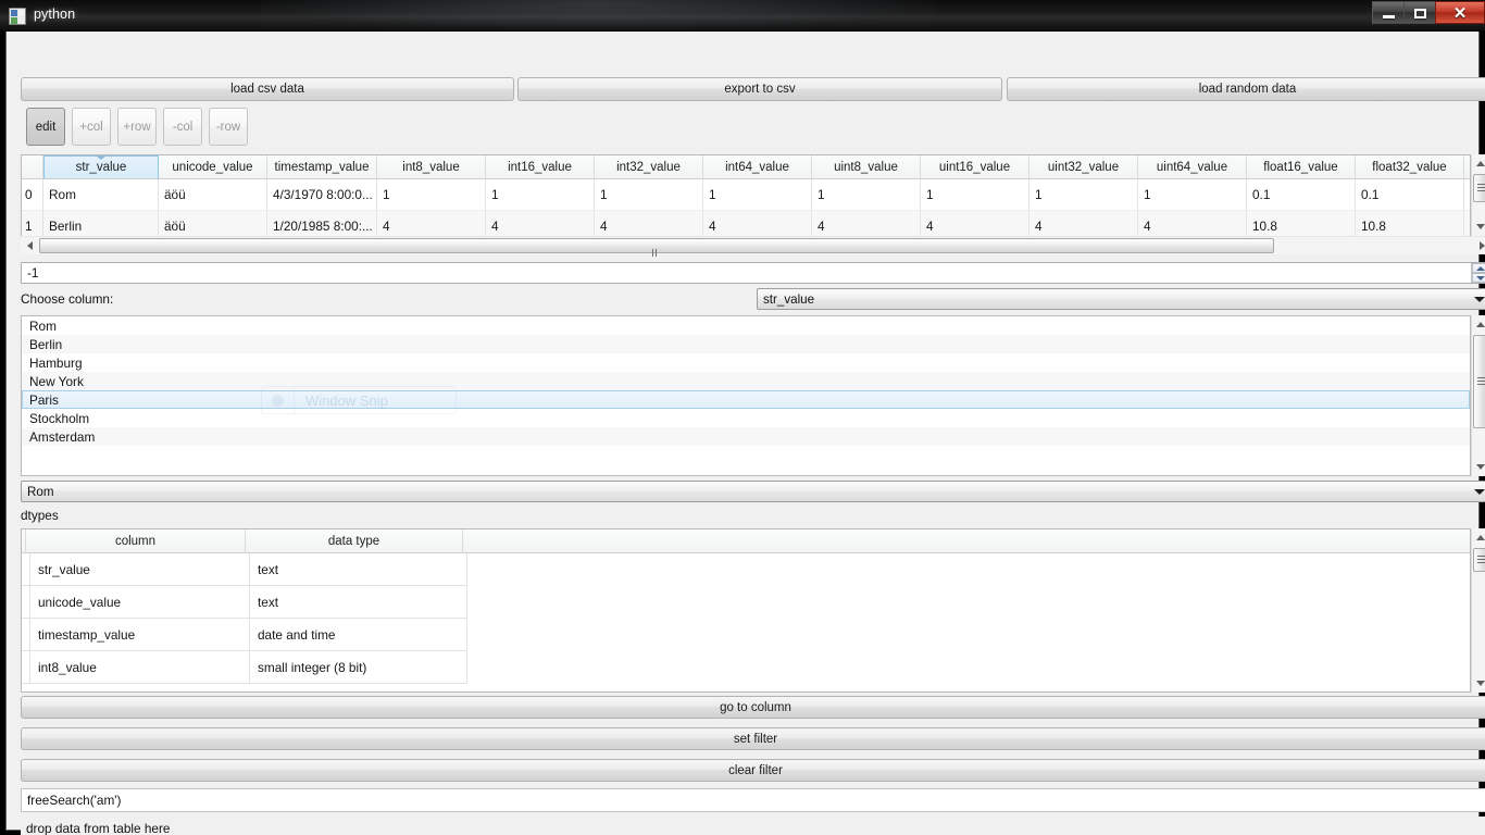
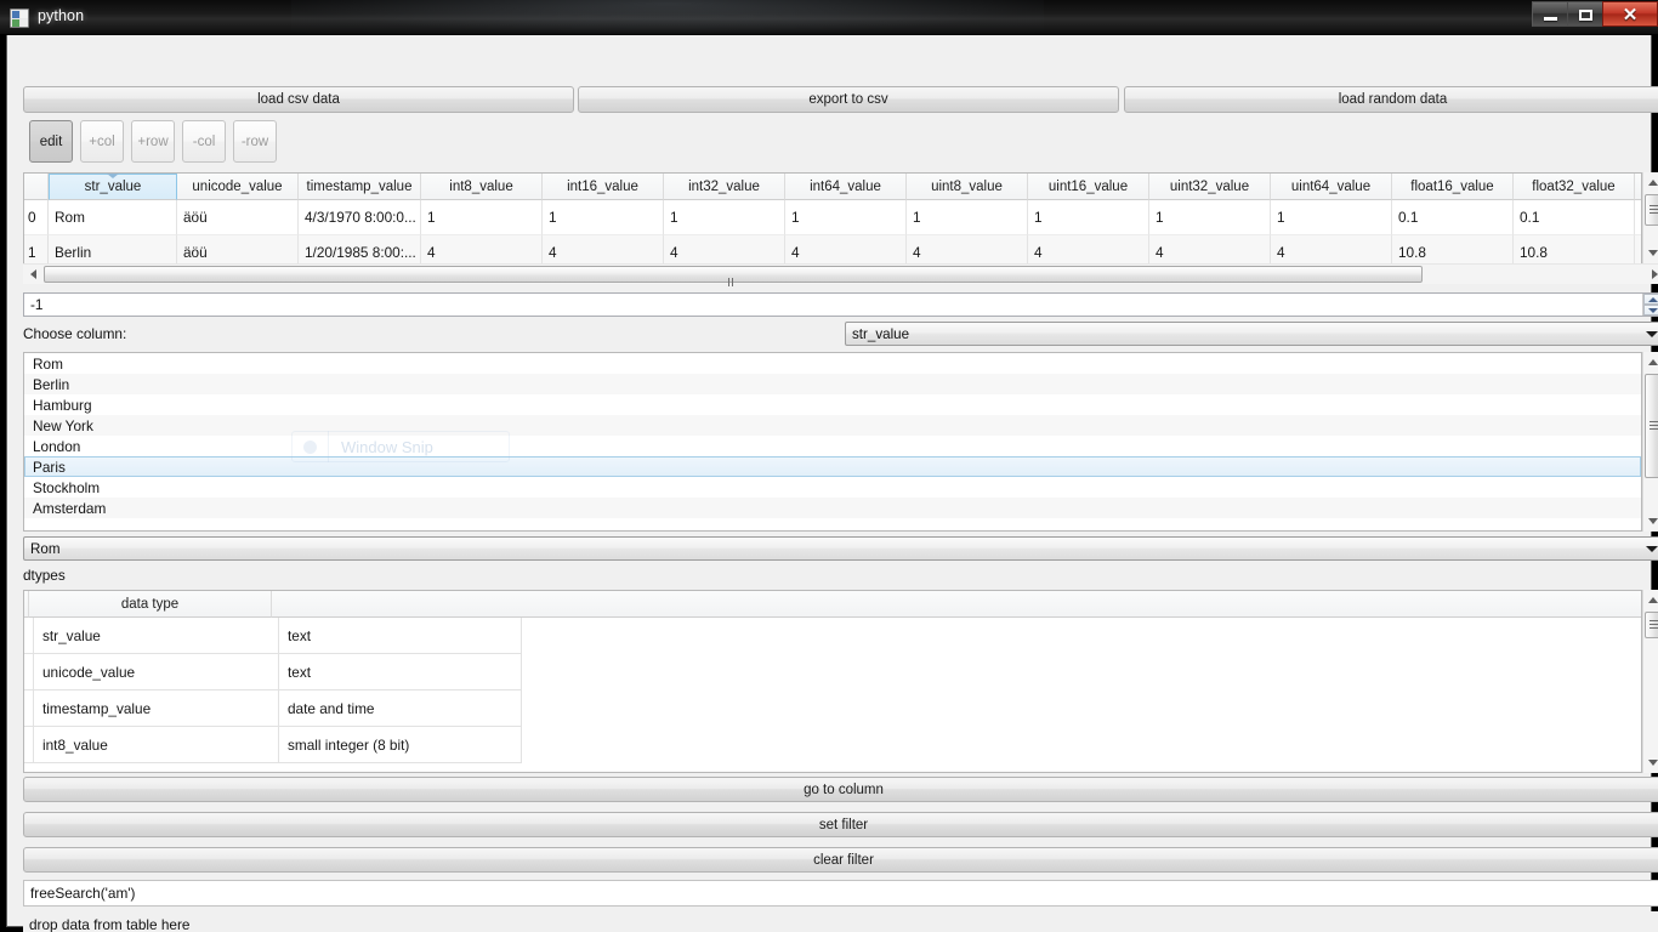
  python
  ✕
  load csv data
  export to csv
  load random data
  edit
  +col
  +row
  -col
  -row
  str_value
  unicode_value
  timestamp_value
  int8_value
  int16_value
  int32_value
  int64_value
  uint8_value
  uint16_value
  uint32_value
  uint64_value
  float16_value
  float32_value
  0
  Rom
  äöü
  4/3/1970 8:00:0...
  1
  1
  1
  1
  1
  1
  1
  1
  0.1
  0.1
  1
  Berlin
  äöü
  1/20/1985 8:00:...
  4
  4
  4
  4
  4
  4
  4
  4
  10.8
  10.8
  -1
  Choose column:
  str_value
  Rom
  Berlin
  Hamburg
  New York
+ London
  Paris
  Stockholm
  Amsterdam
  Rom
  dtypes
- column
  data type
  str_value
  text
  unicode_value
  text
  timestamp_value
  date and time
  int8_value
  small integer (8 bit)
  go to column
  set filter
  clear filter
  freeSearch('am')
  drop data from table here
  Window Snip
